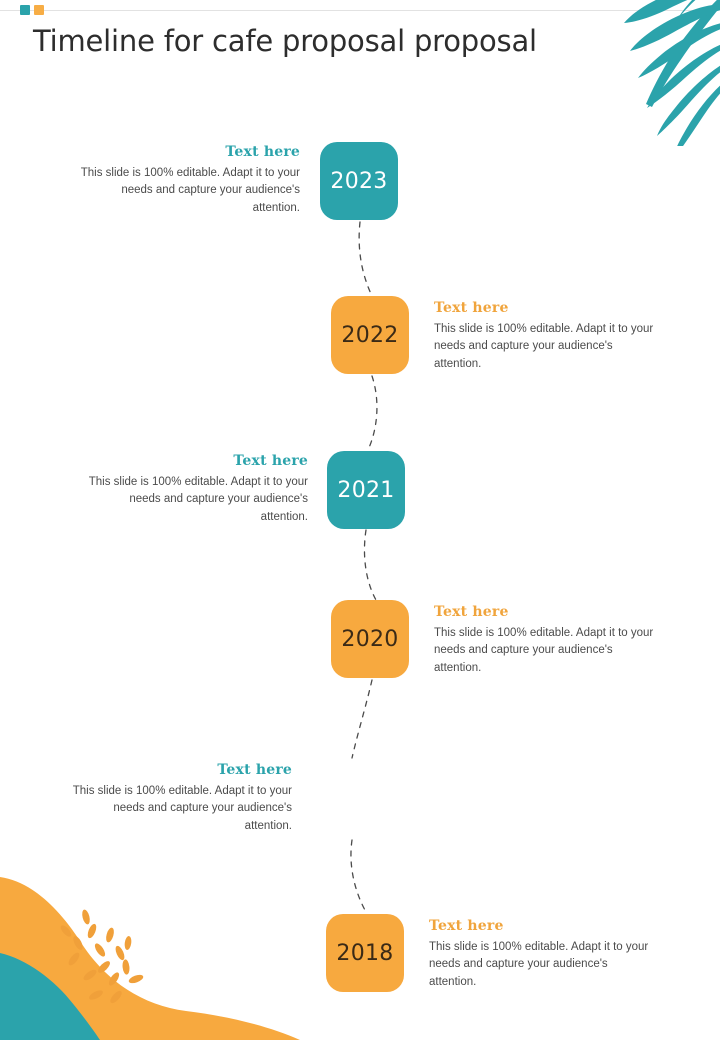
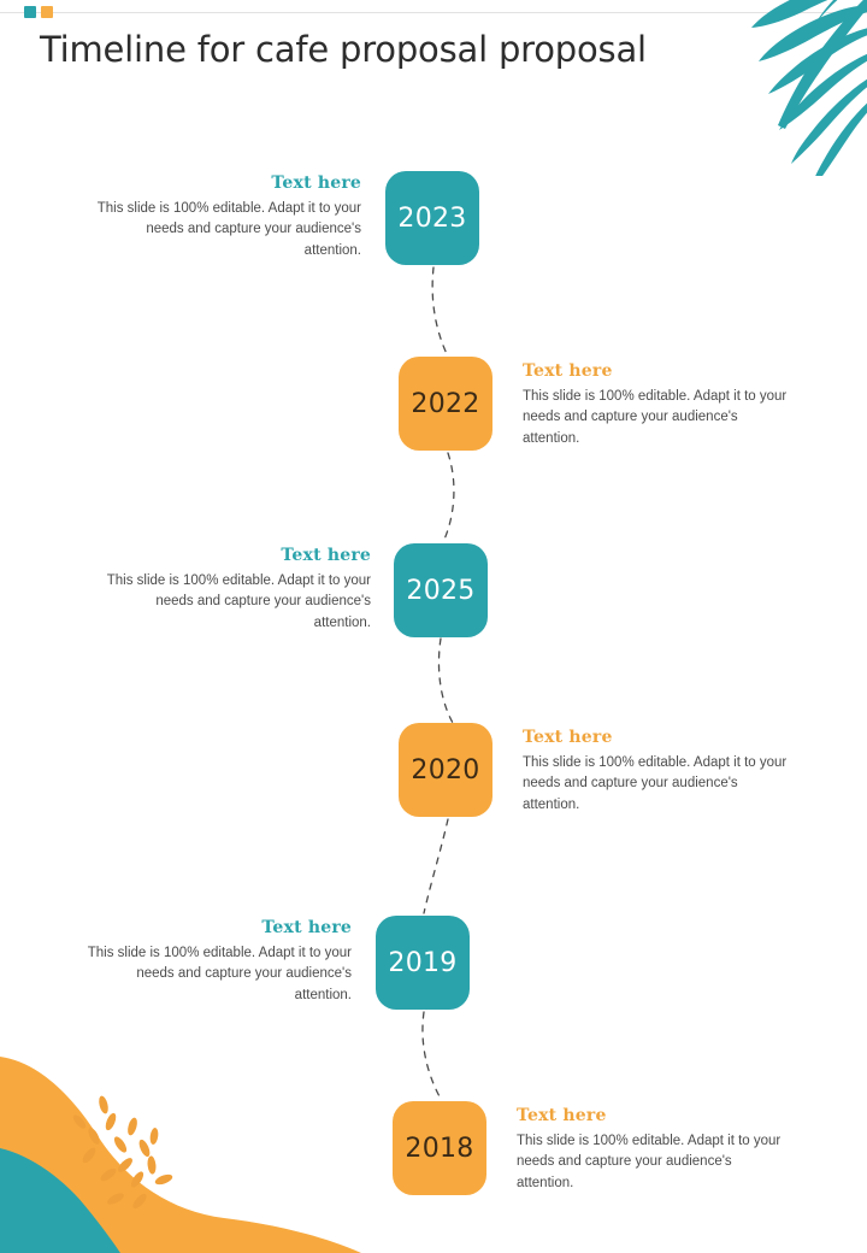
  Timeline for cafe proposal proposal
  Text here
  This slide is 100% editable. Adapt it to your needs and capture your audience's attention.
  2023
  2022
  Text here
  This slide is 100% editable. Adapt it to your needs and capture your audience's attention.
  Text here
  This slide is 100% editable. Adapt it to your needs and capture your audience's attention.
- 2021
+ 2025
  2020
  Text here
  This slide is 100% editable. Adapt it to your needs and capture your audience's attention.
  Text here
  This slide is 100% editable. Adapt it to your needs and capture your audience's attention.
+ 2019
  2018
  Text here
  This slide is 100% editable. Adapt it to your needs and capture your audience's attention.
